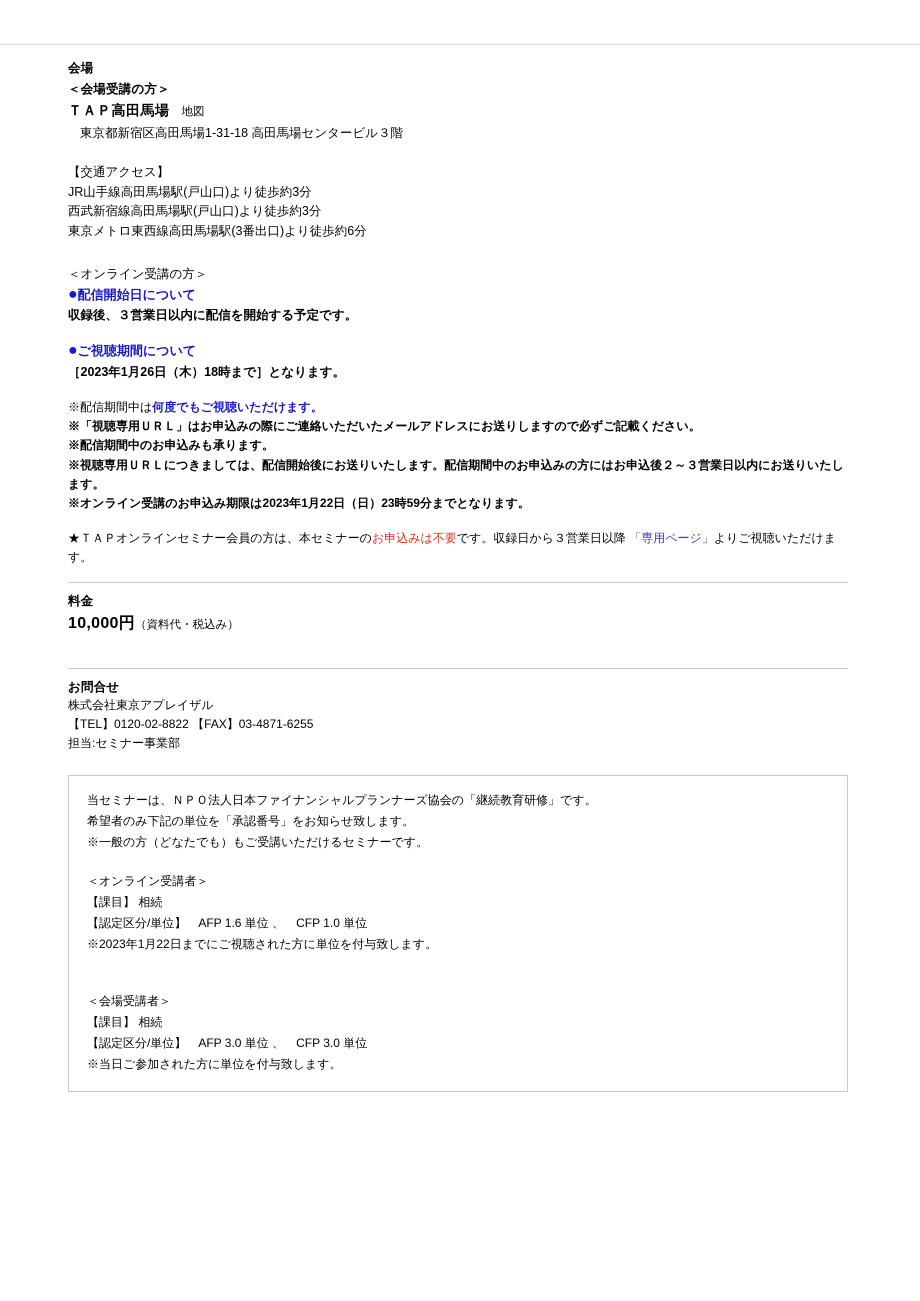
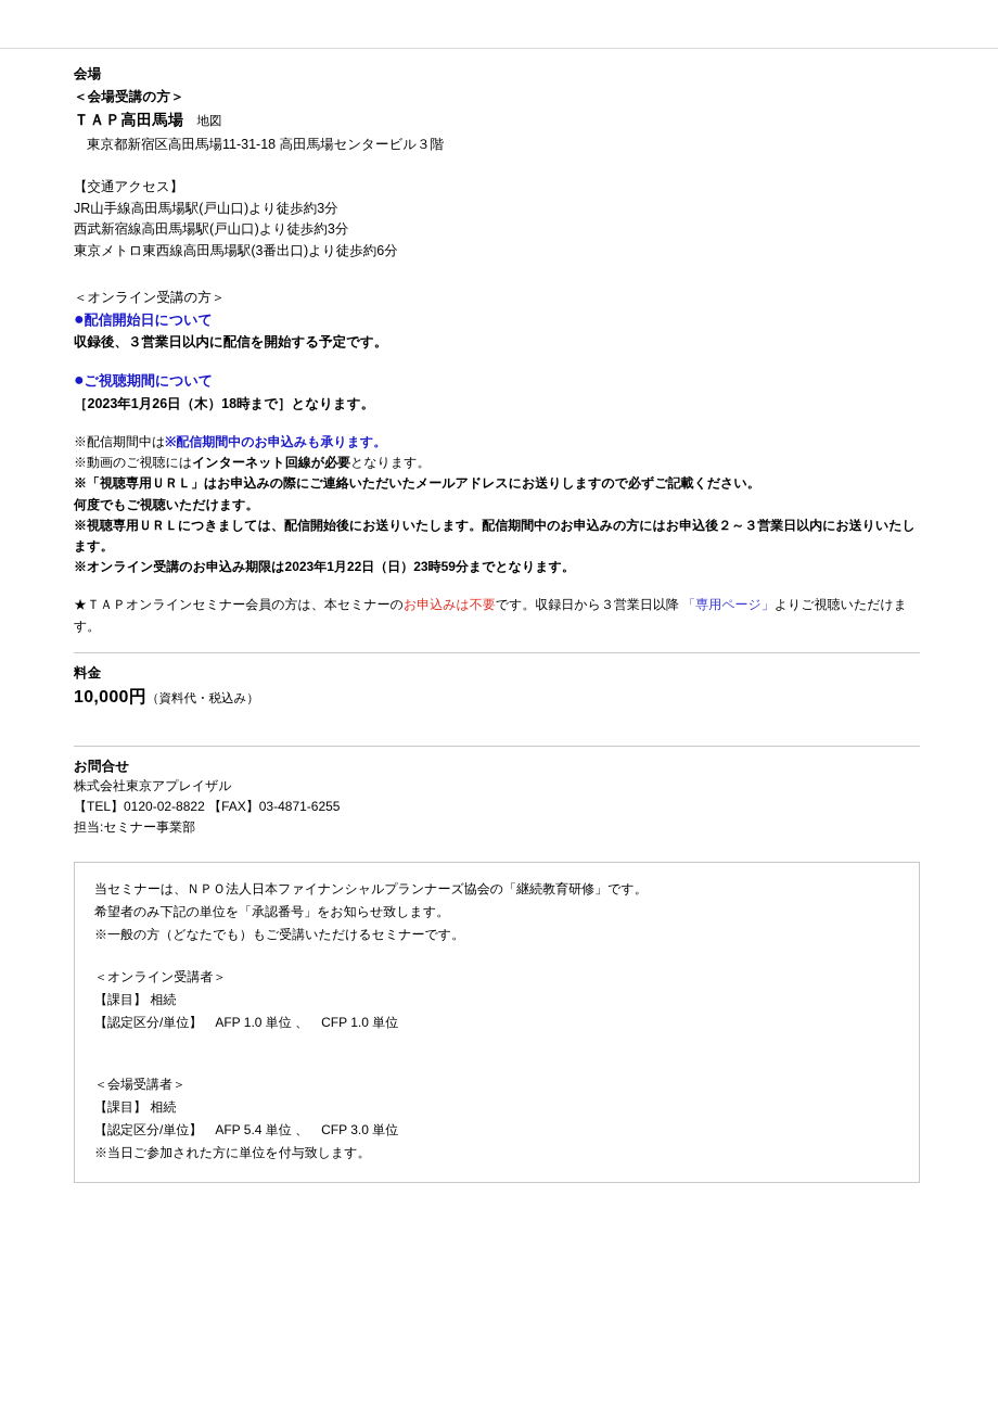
  会場
  ＜会場受講の方＞
  ＴＡＰ高田馬場 地図
- 東京都新宿区高田馬場1-31-18 高田馬場センタービル３階
+ 東京都新宿区高田馬場11-31-18 高田馬場センタービル３階
  【交通アクセス】
  JR山手線高田馬場駅(戸山口)より徒歩約3分
  西武新宿線高田馬場駅(戸山口)より徒歩約3分
  東京メトロ東西線高田馬場駅(3番出口)より徒歩約6分
  ＜オンライン受講の方＞
  ●配信開始日について
  収録後、３営業日以内に配信を開始する予定です。
  ●ご視聴期間について
  ［2023年1月26日（木）18時まで］となります。
- ※配信期間中は何度でもご視聴いただけます。
+ ※配信期間中は※配信期間中のお申込みも承ります。
+ ※動画のご視聴にはインターネット回線が必要となります。
  ※「視聴専用ＵＲＬ」はお申込みの際にご連絡いただいたメールアドレスにお送りしますので必ずご記載ください。
- ※配信期間中のお申込みも承ります。
+ 何度でもご視聴いただけます。
  ※視聴専用ＵＲＬにつきましては、配信開始後にお送りいたします。配信期間中のお申込みの方にはお申込後２～３営業日以内にお送りいたします。
  ※オンライン受講のお申込み期限は2023年1月22日（日）23時59分までとなります。
  ★ＴＡＰオンラインセミナー会員の方は、本セミナーのお申込みは不要です。収録日から３営業日以降 「専用ページ」よりご視聴いただけます。
  料金
  10,000円（資料代・税込み）
  お問合せ
  株式会社東京アプレイザル
  【TEL】0120-02-8822 【FAX】03-4871-6255
  担当:セミナー事業部
  当セミナーは、ＮＰＯ法人日本ファイナンシャルプランナーズ協会の「継続教育研修」です。
  希望者のみ下記の単位を「承認番号」をお知らせ致します。
  ※一般の方（どなたでも）もご受講いただけるセミナーです。
  ＜オンライン受講者＞
  【課目】 相続
- 【認定区分/単位】 AFP 1.6 単位 、 CFP 1.0 単位
+ 【認定区分/単位】 AFP 1.0 単位 、 CFP 1.0 単位
- ※2023年1月22日までにご視聴された方に単位を付与致します。
  ＜会場受講者＞
  【課目】 相続
- 【認定区分/単位】 AFP 3.0 単位 、 CFP 3.0 単位
+ 【認定区分/単位】 AFP 5.4 単位 、 CFP 3.0 単位
  ※当日ご参加された方に単位を付与致します。
